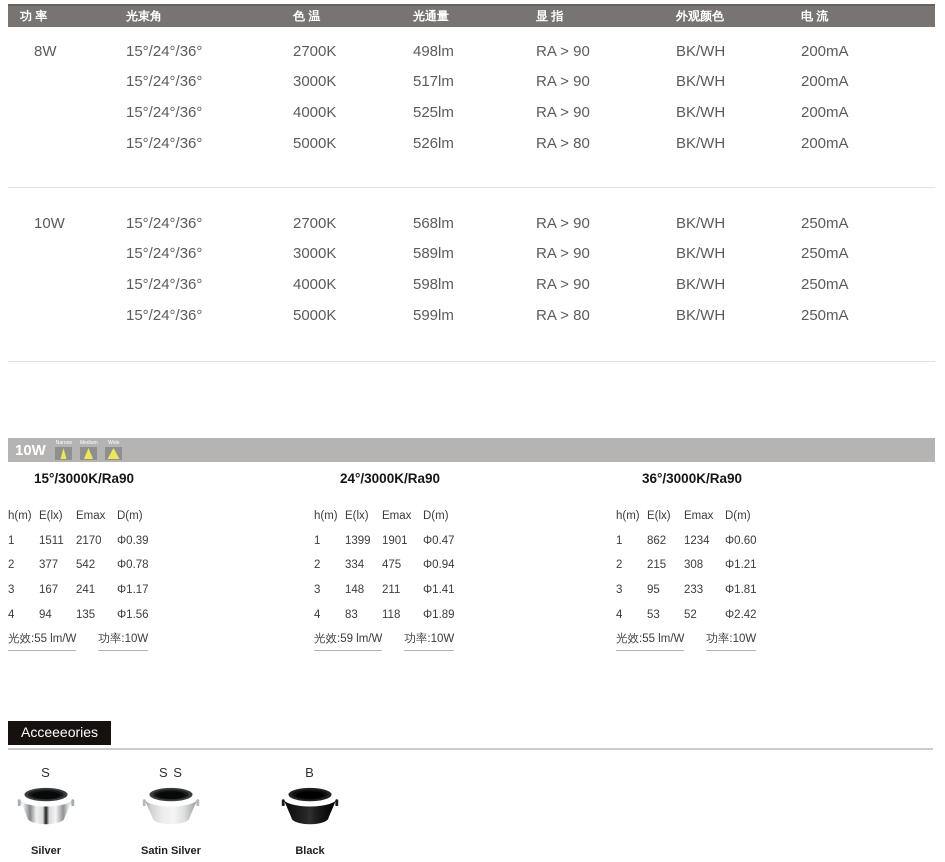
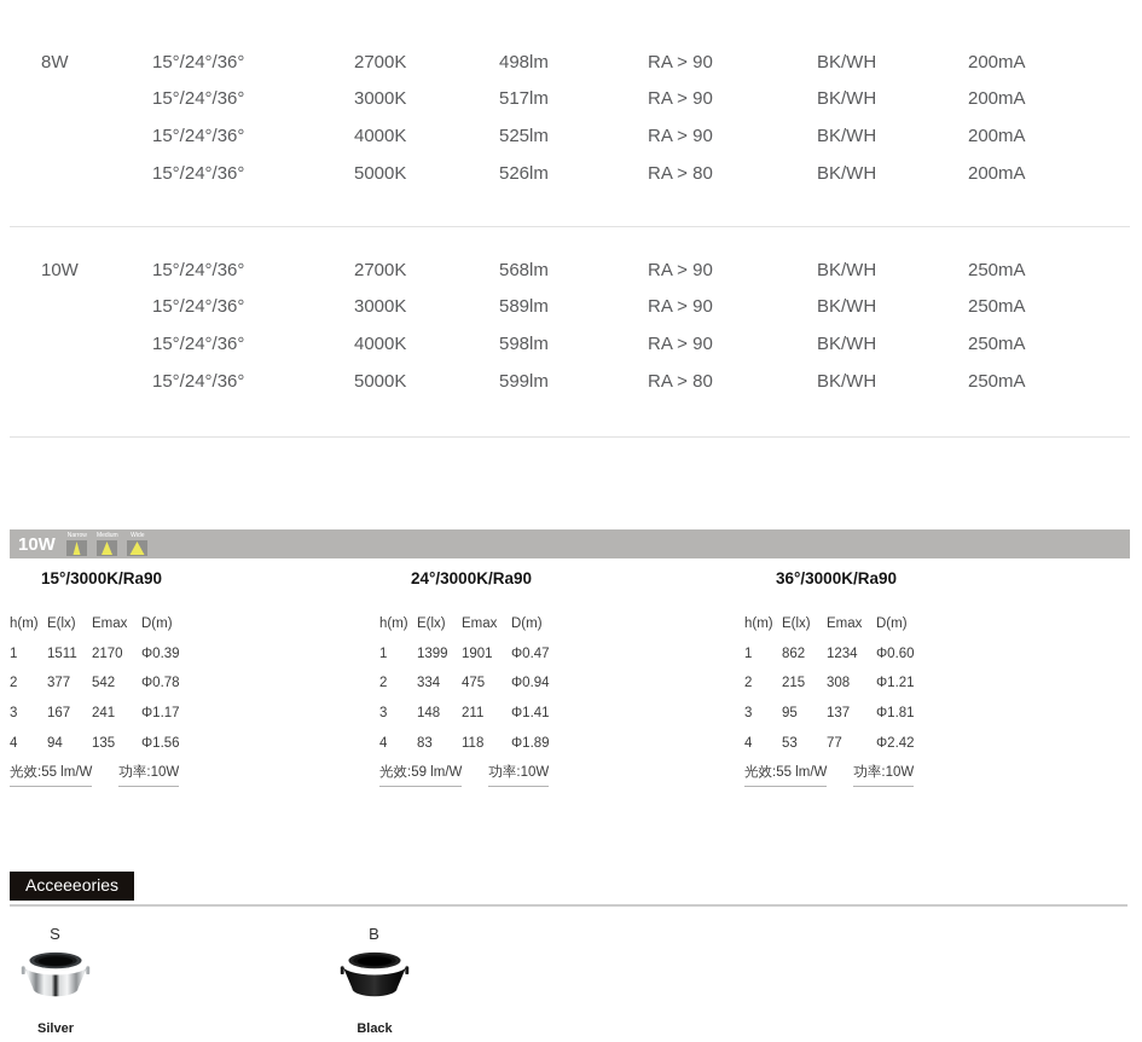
- 功 率
- 光束角
- 色 温
- 光通量
- 显 指
- 外观颜色
- 电 流
  8W
  15°/24°/36°
  2700K
  498lm
  RA > 90
  BK/WH
  200mA
  15°/24°/36°
  3000K
  517lm
  RA > 90
  BK/WH
  200mA
  15°/24°/36°
  4000K
  525lm
  RA > 90
  BK/WH
  200mA
  15°/24°/36°
  5000K
  526lm
  RA > 80
  BK/WH
  200mA
  10W
  15°/24°/36°
  2700K
  568lm
  RA > 90
  BK/WH
  250mA
  15°/24°/36°
  3000K
  589lm
  RA > 90
  BK/WH
  250mA
  15°/24°/36°
  4000K
  598lm
  RA > 90
  BK/WH
  250mA
  15°/24°/36°
  5000K
  599lm
  RA > 80
  BK/WH
  250mA
  10W
  15°/3000K/Ra90
  h(m)
  E(lx)
  Emax
  D(m)
  1
  1511
  2170
  Φ0.39
  2
  377
  542
  Φ0.78
  3
  167
  241
  Φ1.17
  4
  94
  135
  Φ1.56
  光效:55 lm/W
  功率:10W
  24°/3000K/Ra90
  h(m)
  E(lx)
  Emax
  D(m)
  1
  1399
  1901
  Φ0.47
  2
  334
  475
  Φ0.94
  3
  148
  211
  Φ1.41
  4
  83
  118
  Φ1.89
  光效:59 lm/W
  功率:10W
  36°/3000K/Ra90
  h(m)
  E(lx)
  Emax
  D(m)
  1
  862
  1234
  Φ0.60
  2
  215
  308
  Φ1.21
  3
  95
- 233
+ 137
  Φ1.81
  4
  53
- 52
+ 77
  Φ2.42
  光效:55 lm/W
  功率:10W
  Acceeeories
  S
  Silver
- S S
- Satin Silver
  B
  Black
